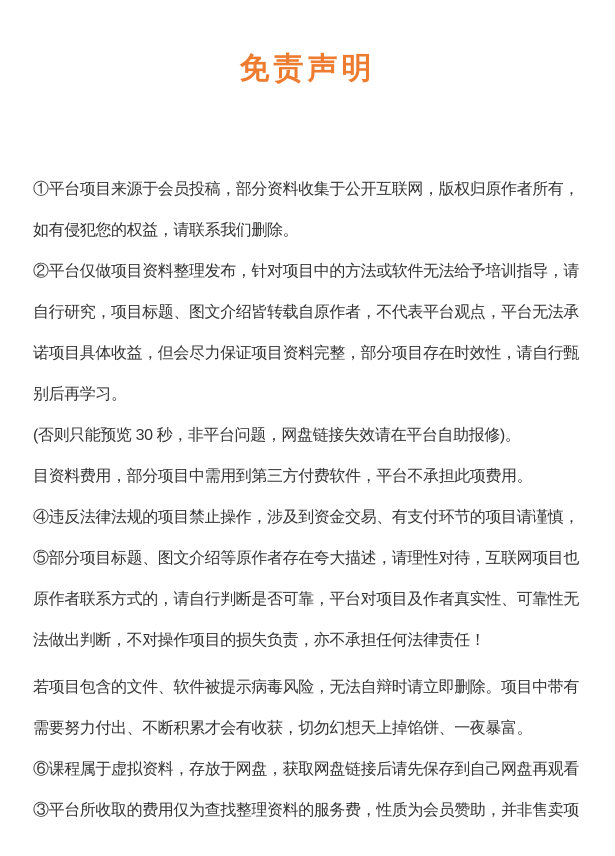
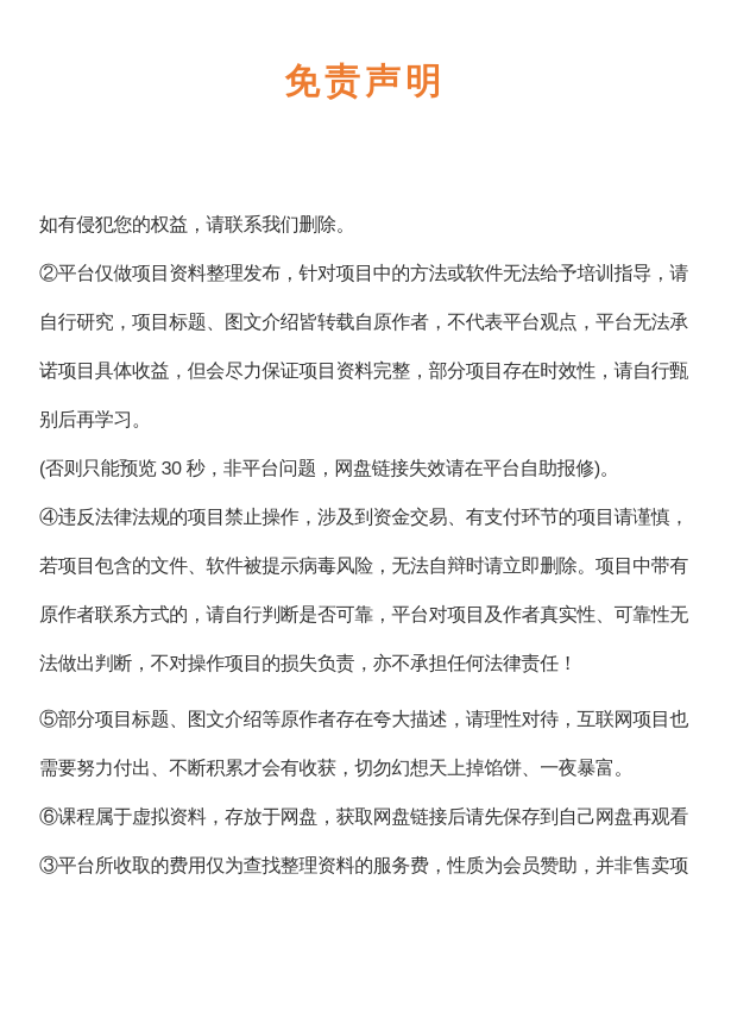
  免责声明
- ①平台项目来源于会员投稿，部分资料收集于公开互联网，版权归原作者所有，
  如有侵犯您的权益，请联系我们删除。
  ②平台仅做项目资料整理发布，针对项目中的方法或软件无法给予培训指导，请
  自行研究，项目标题、图文介绍皆转载自原作者，不代表平台观点，平台无法承
  诺项目具体收益，但会尽力保证项目资料完整，部分项目存在时效性，请自行甄
  别后再学习。
  (否则只能预览 30 秒，非平台问题，网盘链接失效请在平台自助报修)。
- 目资料费用，部分项目中需用到第三方付费软件，平台不承担此项费用。
  ④违反法律法规的项目禁止操作，涉及到资金交易、有支付环节的项目请谨慎，
- ⑤部分项目标题、图文介绍等原作者存在夸大描述，请理性对待，互联网项目也
+ 若项目包含的文件、软件被提示病毒风险，无法自辩时请立即删除。项目中带有
  原作者联系方式的，请自行判断是否可靠，平台对项目及作者真实性、可靠性无
  法做出判断，不对操作项目的损失负责，亦不承担任何法律责任！
- 若项目包含的文件、软件被提示病毒风险，无法自辩时请立即删除。项目中带有
+ ⑤部分项目标题、图文介绍等原作者存在夸大描述，请理性对待，互联网项目也
  需要努力付出、不断积累才会有收获，切勿幻想天上掉馅饼、一夜暴富。
  ⑥课程属于虚拟资料，存放于网盘，获取网盘链接后请先保存到自己网盘再观看
  ③平台所收取的费用仅为查找整理资料的服务费，性质为会员赞助，并非售卖项
